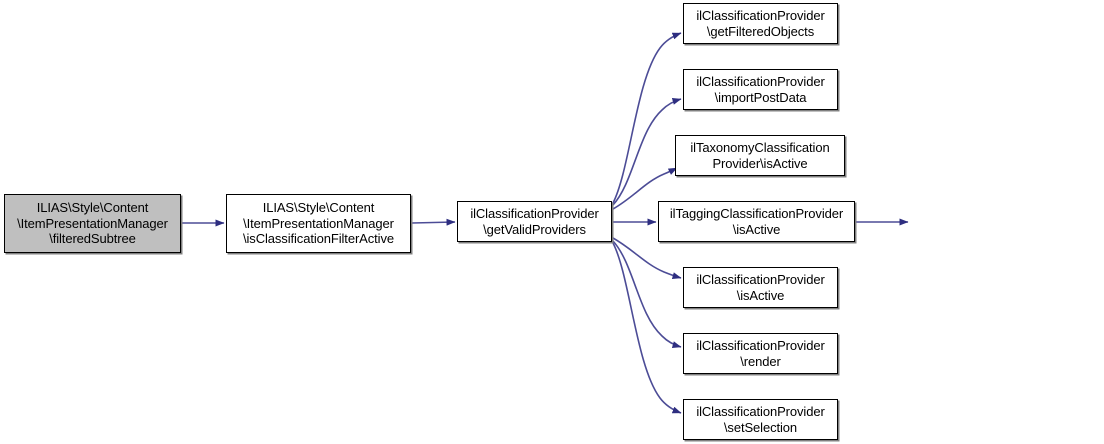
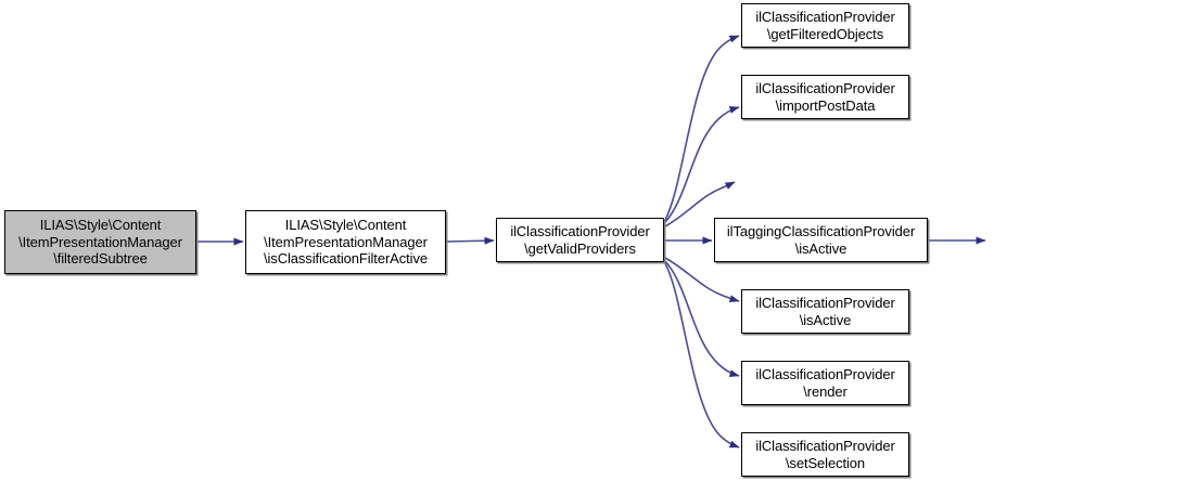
  ILIAS\Style\Content
  \ItemPresentationManager
  \filteredSubtree
  ILIAS\Style\Content
  \ItemPresentationManager
  \isClassificationFilterActive
  ilClassificationProvider
  \getValidProviders
  ilClassificationProvider
  \getFilteredObjects
  ilClassificationProvider
  \importPostData
- ilTaxonomyClassification
- Provider\isActive
  ilTaggingClassificationProvider
  \isActive
  ilClassificationProvider
  \isActive
  ilClassificationProvider
  \render
  ilClassificationProvider
  \setSelection
